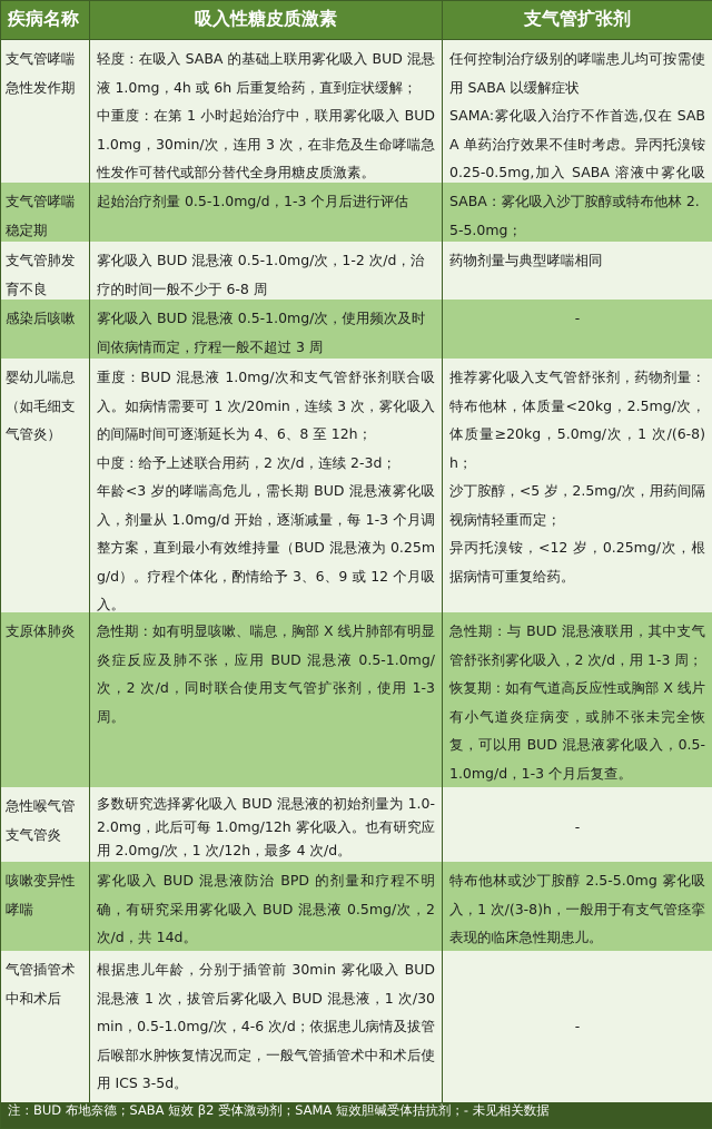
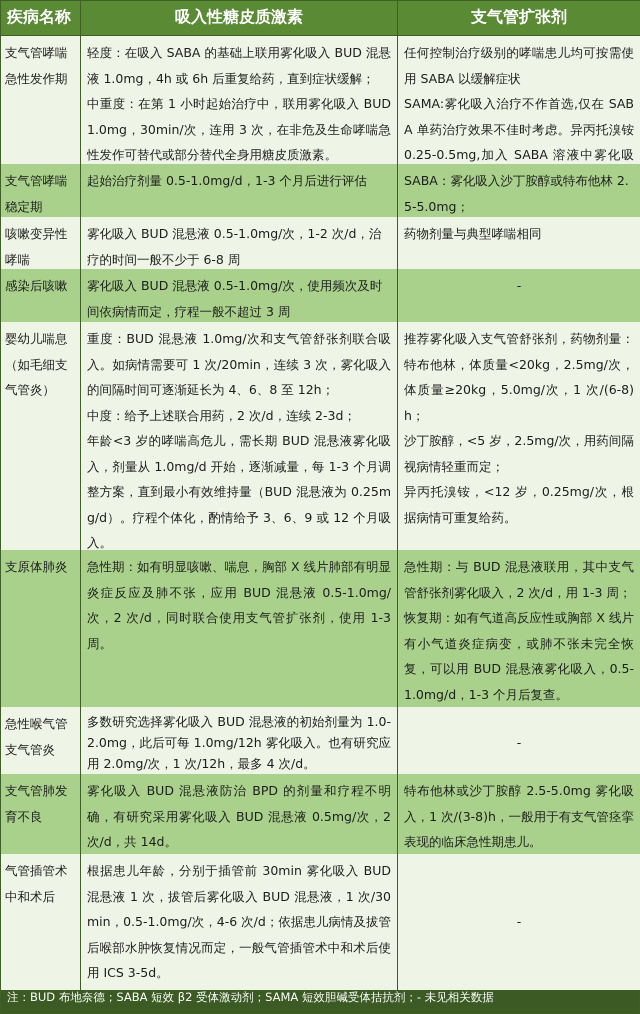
  疾病名称
  吸入性糖皮质激素
  支气管扩张剂
  支气管哮喘急性发作期
  轻度：在吸入 SABA 的基础上联用雾化吸入 BUD 混悬液 1.0mg，4h 或 6h 后重复给药，直到症状缓解；
  中重度：在第 1 小时起始治疗中，联用雾化吸入 BUD 1.0mg，30min/次，连用 3 次，在非危及生命哮喘急性发作可替代或部分替代全身用糖皮质激素。
  任何控制治疗级别的哮喘患儿均可按需使用 SABA 以缓解症状
  SAMA:雾化吸入治疗不作首选,仅在 SABA 单药治疗效果不佳时考虑。异丙托溴铵 0.25-0.5mg,加入 SABA 溶液中雾化吸
  支气管哮喘稳定期
  起始治疗剂量 0.5-1.0mg/d，1-3 个月后进行评估
  SABA：雾化吸入沙丁胺醇或特布他林 2.5-5.0mg；
- 支气管肺发育不良
+ 咳嗽变异性哮喘
  雾化吸入 BUD 混悬液 0.5-1.0mg/次，1-2 次/d，治疗的时间一般不少于 6-8 周
  药物剂量与典型哮喘相同
  感染后咳嗽
  雾化吸入 BUD 混悬液 0.5-1.0mg/次，使用频次及时间依病情而定，疗程一般不超过 3 周
  -
  婴幼儿喘息（如毛细支气管炎）
  重度：BUD 混悬液 1.0mg/次和支气管舒张剂联合吸入。如病情需要可 1 次/20min，连续 3 次，雾化吸入的间隔时间可逐渐延长为 4、6、8 至 12h；
  中度：给予上述联合用药，2 次/d，连续 2-3d；
  年龄<3 岁的哮喘高危儿，需长期 BUD 混悬液雾化吸入，剂量从 1.0mg/d 开始，逐渐减量，每 1-3 个月调整方案，直到最小有效维持量（BUD 混悬液为 0.25mg/d）。疗程个体化，酌情给予 3、6、9 或 12 个月吸入。
  推荐雾化吸入支气管舒张剂，药物剂量：特布他林，体质量<20kg，2.5mg/次，体质量≥20kg，5.0mg/次，1 次/(6-8)h；
  沙丁胺醇，<5 岁，2.5mg/次，用药间隔视病情轻重而定；
  异丙托溴铵，<12 岁，0.25mg/次，根据病情可重复给药。
  支原体肺炎
  急性期：如有明显咳嗽、喘息，胸部 X 线片肺部有明显炎症反应及肺不张，应用 BUD 混悬液 0.5-1.0mg/次，2 次/d，同时联合使用支气管扩张剂，使用 1-3 周。
  急性期：与 BUD 混悬液联用，其中支气管舒张剂雾化吸入，2 次/d，用 1-3 周；
  恢复期：如有气道高反应性或胸部 X 线片有小气道炎症病变，或肺不张未完全恢复，可以用 BUD 混悬液雾化吸入，0.5-1.0mg/d，1-3 个月后复查。
  急性喉气管支气管炎
  多数研究选择雾化吸入 BUD 混悬液的初始剂量为 1.0-2.0mg，此后可每 1.0mg/12h 雾化吸入。也有研究应用 2.0mg/次，1 次/12h，最多 4 次/d。
  -
- 咳嗽变异性哮喘
+ 支气管肺发育不良
  雾化吸入 BUD 混悬液防治 BPD 的剂量和疗程不明确，有研究采用雾化吸入 BUD 混悬液 0.5mg/次，2 次/d，共 14d。
  特布他林或沙丁胺醇 2.5-5.0mg 雾化吸入，1 次/(3-8)h，一般用于有支气管痉挛表现的临床急性期患儿。
  气管插管术中和术后
  根据患儿年龄，分别于插管前 30min 雾化吸入 BUD 混悬液 1 次，拔管后雾化吸入 BUD 混悬液，1 次/30min，0.5-1.0mg/次，4-6 次/d；依据患儿病情及拔管后喉部水肿恢复情况而定，一般气管插管术中和术后使用 ICS 3-5d。
  -
  注：BUD 布地奈德；SABA 短效 β2 受体激动剂；SAMA 短效胆碱受体拮抗剂；- 未见相关数据
